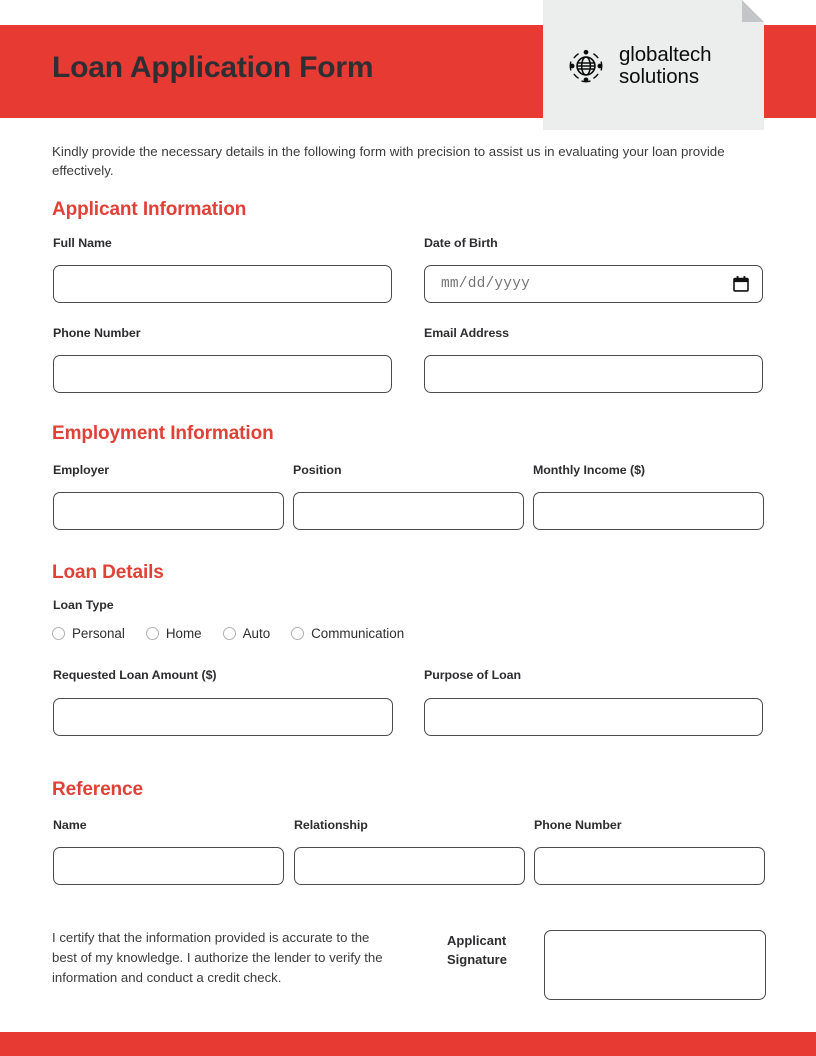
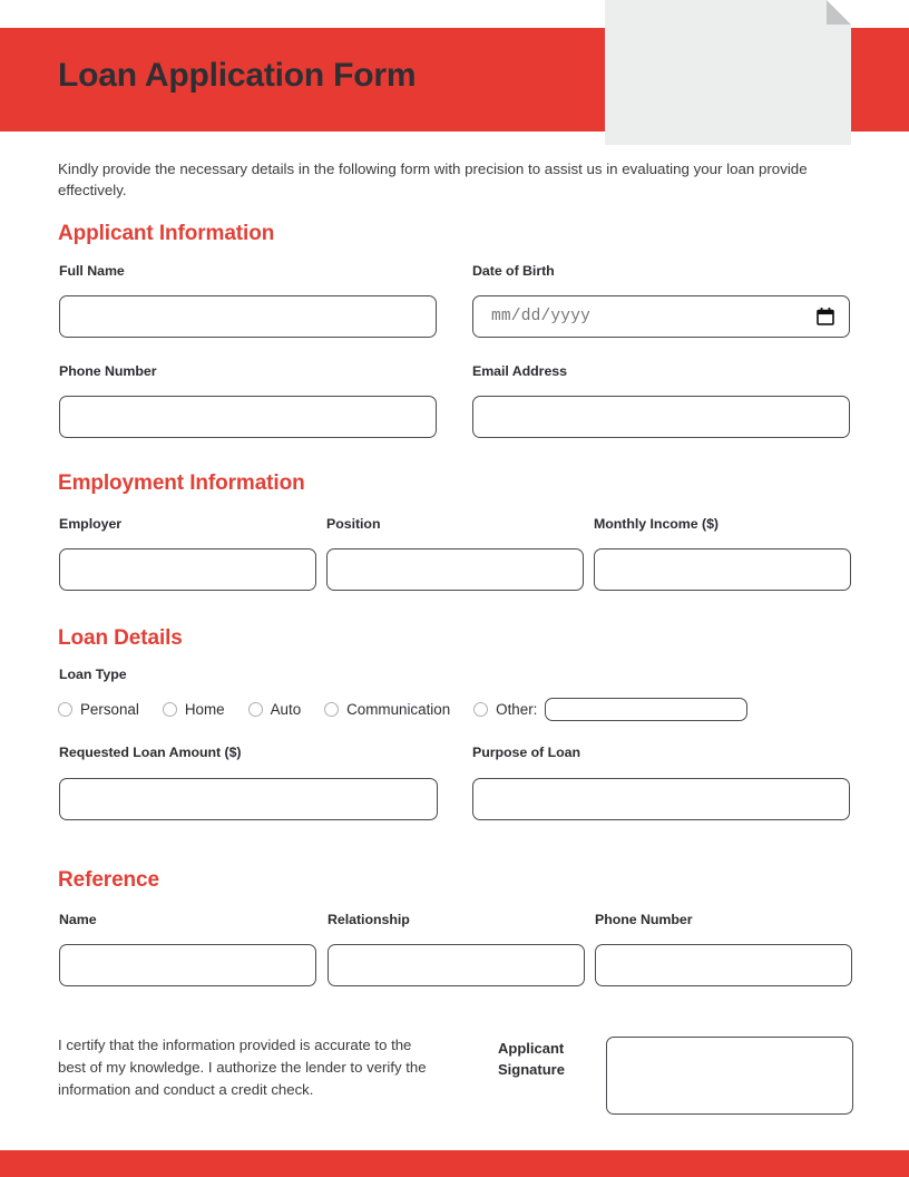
  Loan Application Form
- globaltech
- solutions
  Kindly provide the necessary details in the following form with precision to assist us in evaluating your loan provide effectively.
  Applicant Information
  Full Name
  Date of Birth
  mm/dd/yyyy
  Phone Number
  Email Address
  Employment Information
  Employer
  Position
  Monthly Income ($)
  Loan Details
  Loan Type
  Personal
  Home
  Auto
  Communication
+ Other:
  Requested Loan Amount ($)
  Purpose of Loan
  Reference
  Name
  Relationship
  Phone Number
  I certify that the information provided is accurate to the best of my knowledge. I authorize the lender to verify the information and conduct a credit check.
  Applicant Signature
